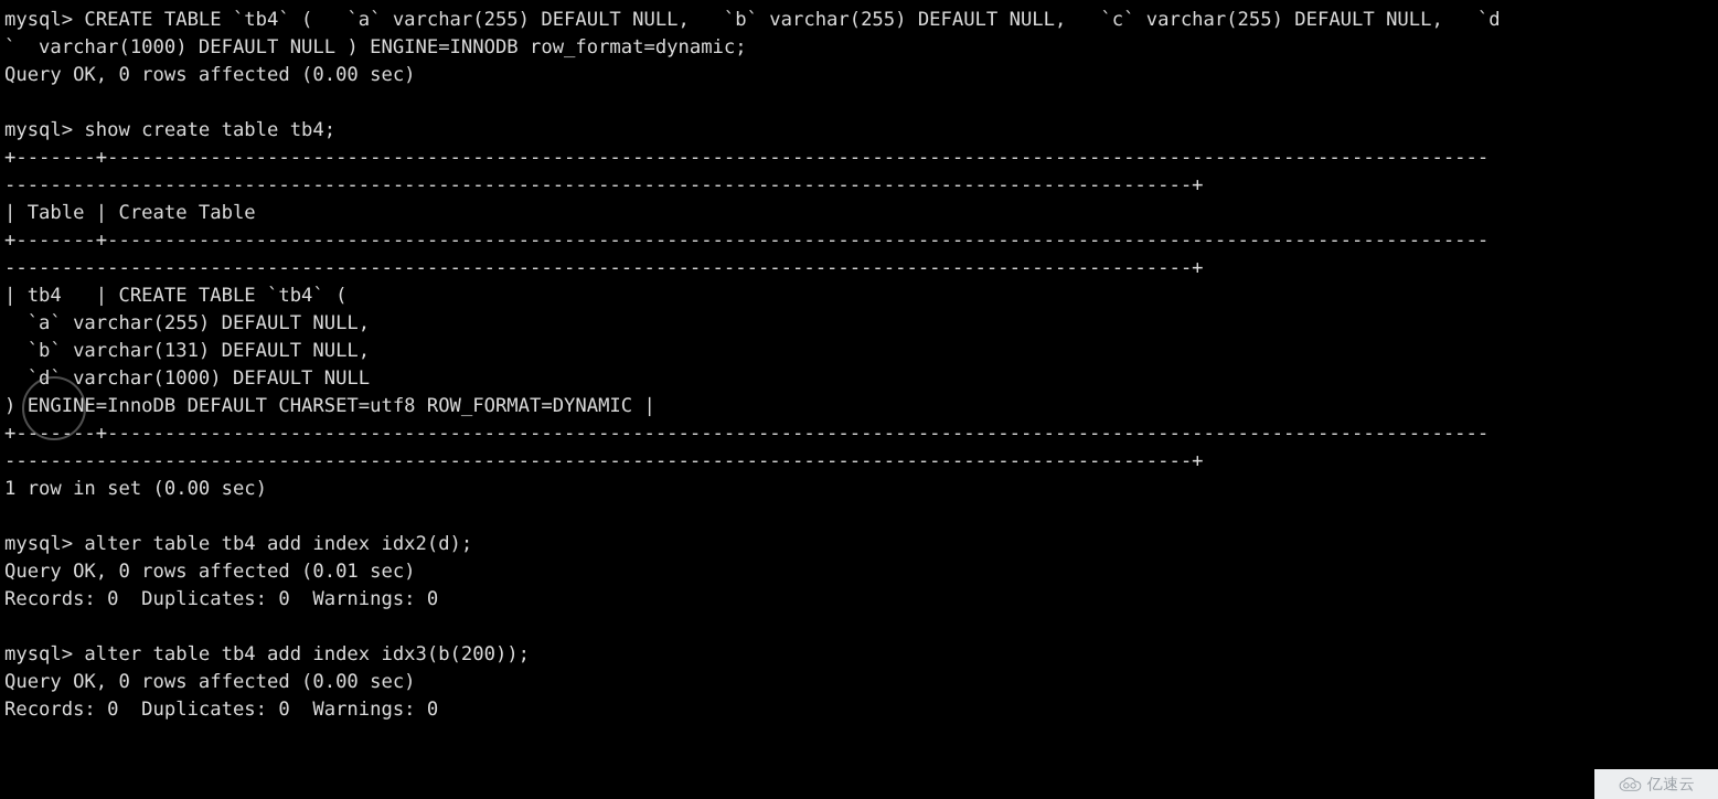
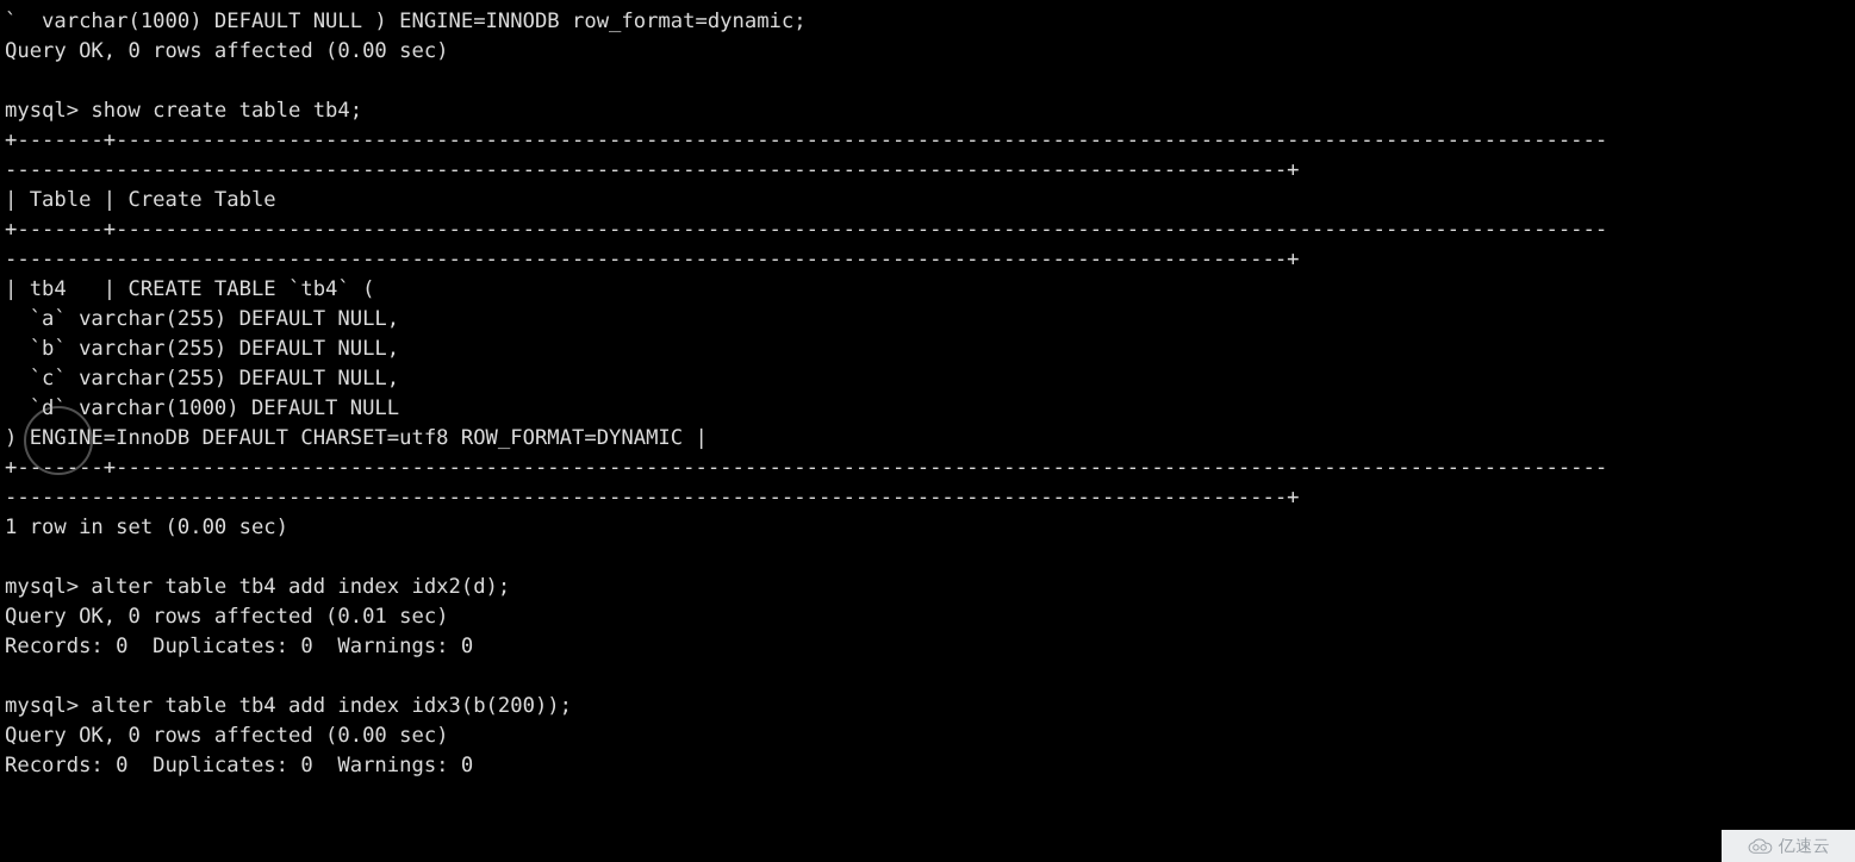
- mysql> CREATE TABLE `tb4` ( `a` varchar(255) DEFAULT NULL, `b` varchar(255) DEFAULT NULL, `c` varchar(255) DEFAULT NULL, `d
  ` varchar(1000) DEFAULT NULL ) ENGINE=INNODB row_format=dynamic;
  Query OK, 0 rows affected (0.00 sec)
  mysql> show create table tb4;
  +-------+-------------------------------------------------------------------------------------------------------------------------
  --------------------------------------------------------------------------------------------------------+
  | Table | Create Table
  +-------+-------------------------------------------------------------------------------------------------------------------------
  --------------------------------------------------------------------------------------------------------+
  | tb4 | CREATE TABLE `tb4` (
  `a` varchar(255) DEFAULT NULL,
- `b` varchar(131) DEFAULT NULL,
+ `b` varchar(255) DEFAULT NULL,
+ `c` varchar(255) DEFAULT NULL,
  `d` varchar(1000) DEFAULT NULL
  ) ENGINE=InnoDB DEFAULT CHARSET=utf8 ROW_FORMAT=DYNAMIC |
  +-------+-------------------------------------------------------------------------------------------------------------------------
  --------------------------------------------------------------------------------------------------------+
  1 row in set (0.00 sec)
  mysql> alter table tb4 add index idx2(d);
  Query OK, 0 rows affected (0.01 sec)
  Records: 0 Duplicates: 0 Warnings: 0
  mysql> alter table tb4 add index idx3(b(200));
  Query OK, 0 rows affected (0.00 sec)
  Records: 0 Duplicates: 0 Warnings: 0
  亿速云
